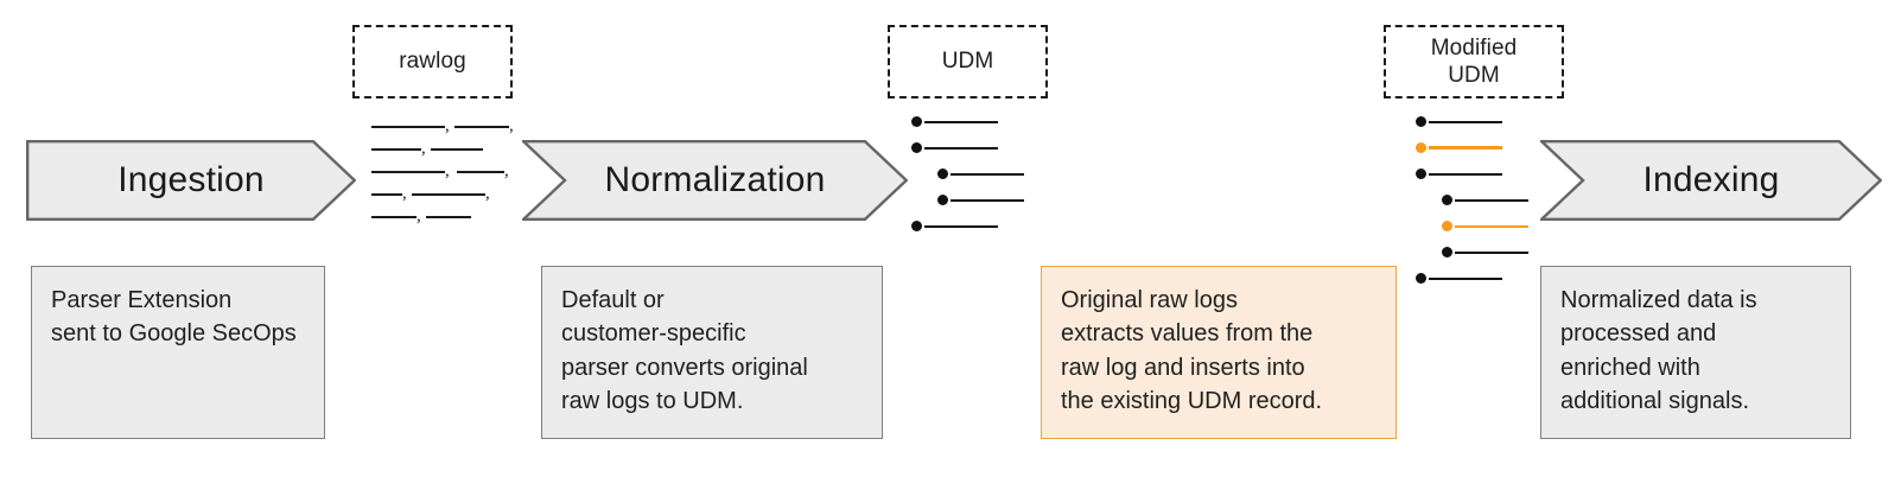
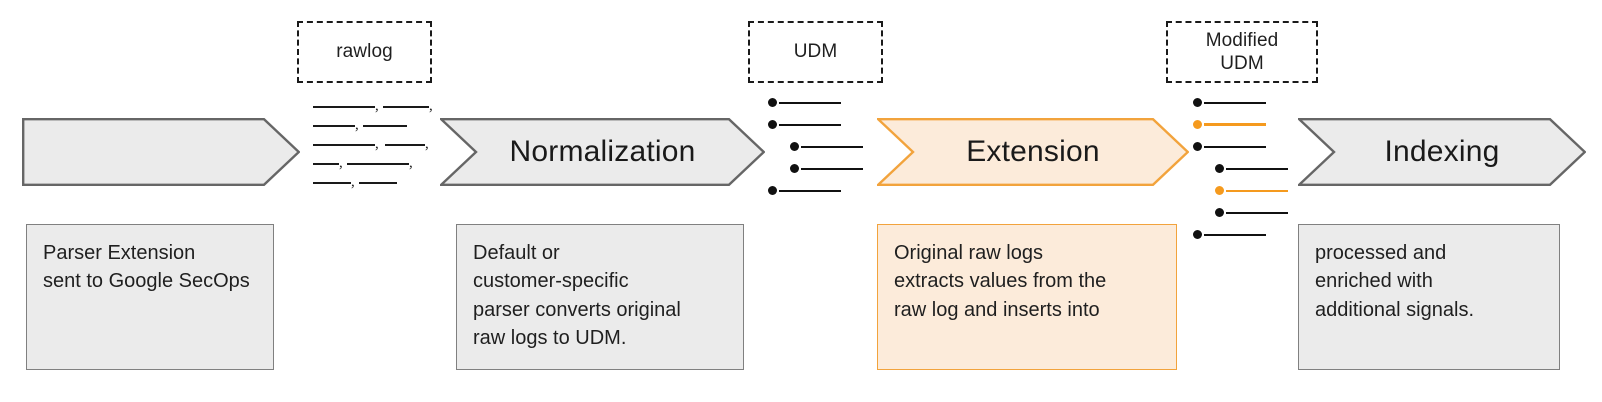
  rawlog
  UDM
  Modified
  UDM
  ,
  ,
  ,
  ,
  ,
  ,
  ,
  ,
- Ingestion
  Normalization
+ Extension
  Indexing
  Parser Extension
  sent to Google SecOps
  Default or
  customer-specific
  parser converts original
  raw logs to UDM.
  Original raw logs
  extracts values from the
  raw log and inserts into
- the existing UDM record.
- Normalized data is
  processed and
  enriched with
  additional signals.
